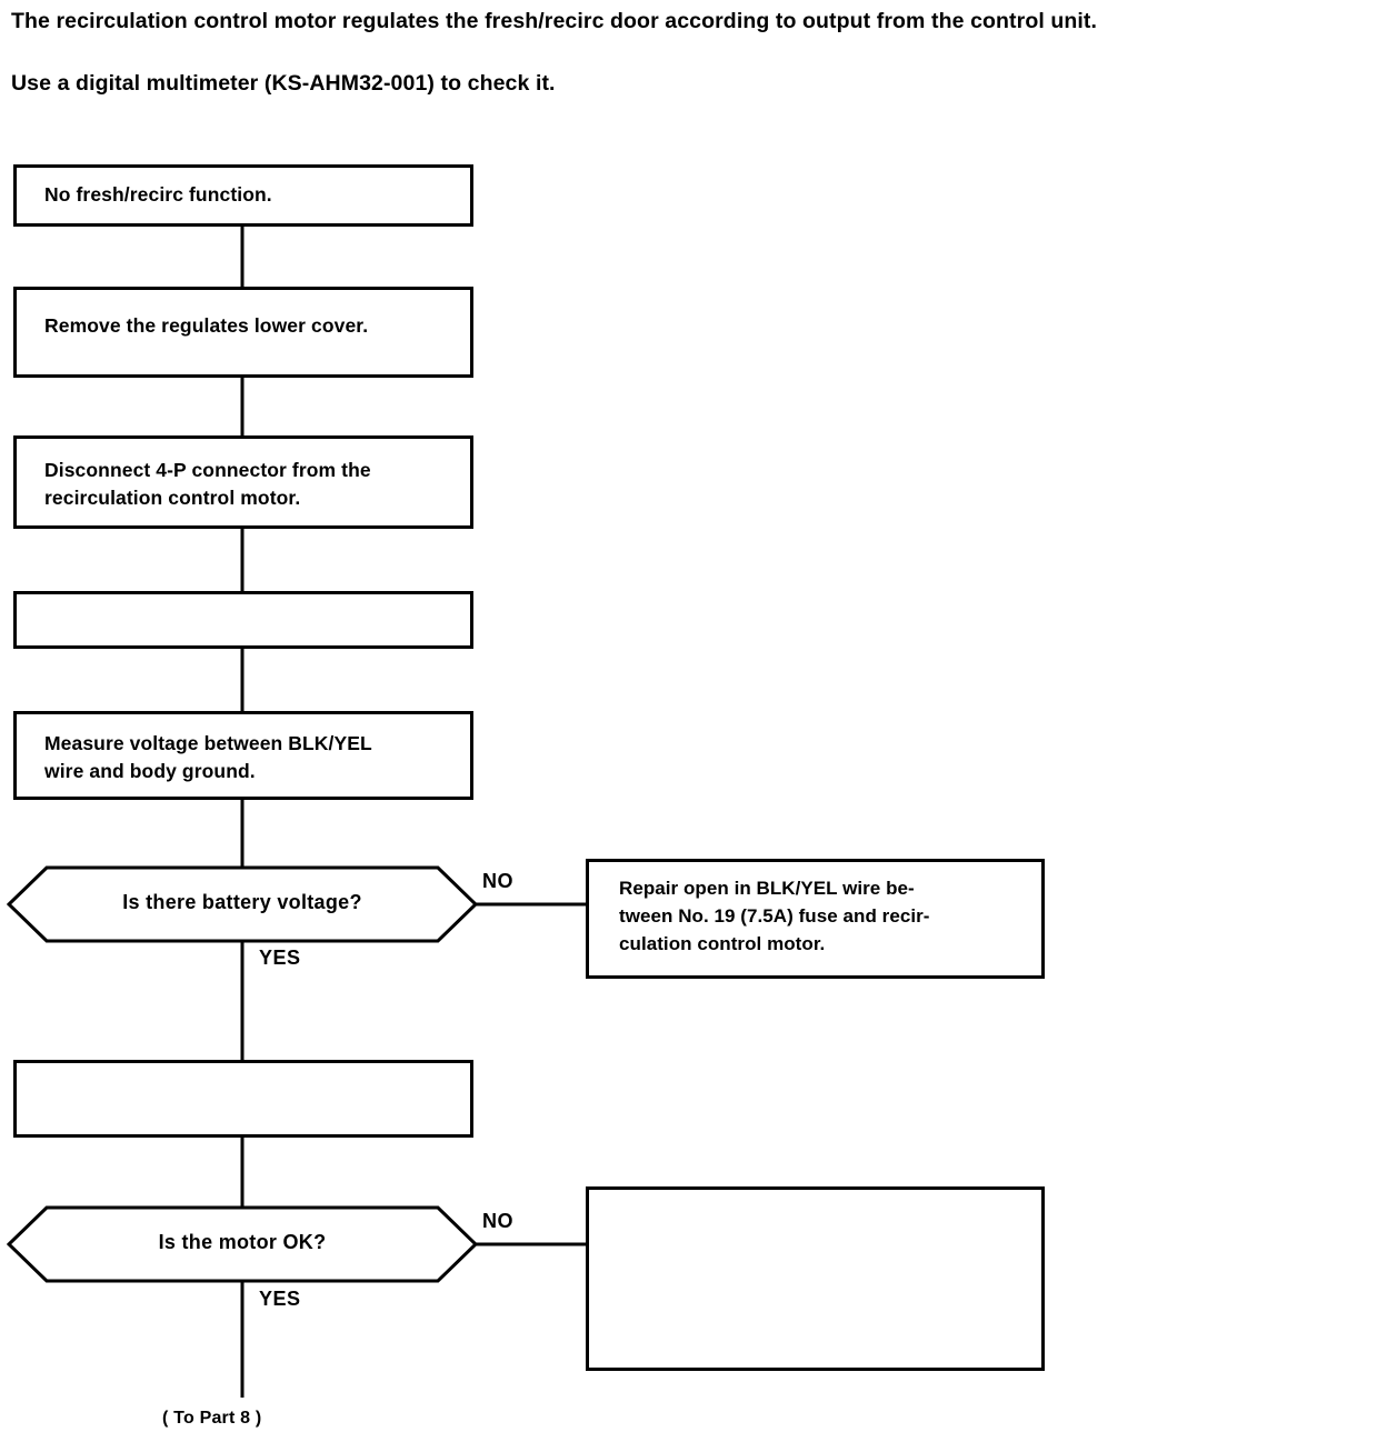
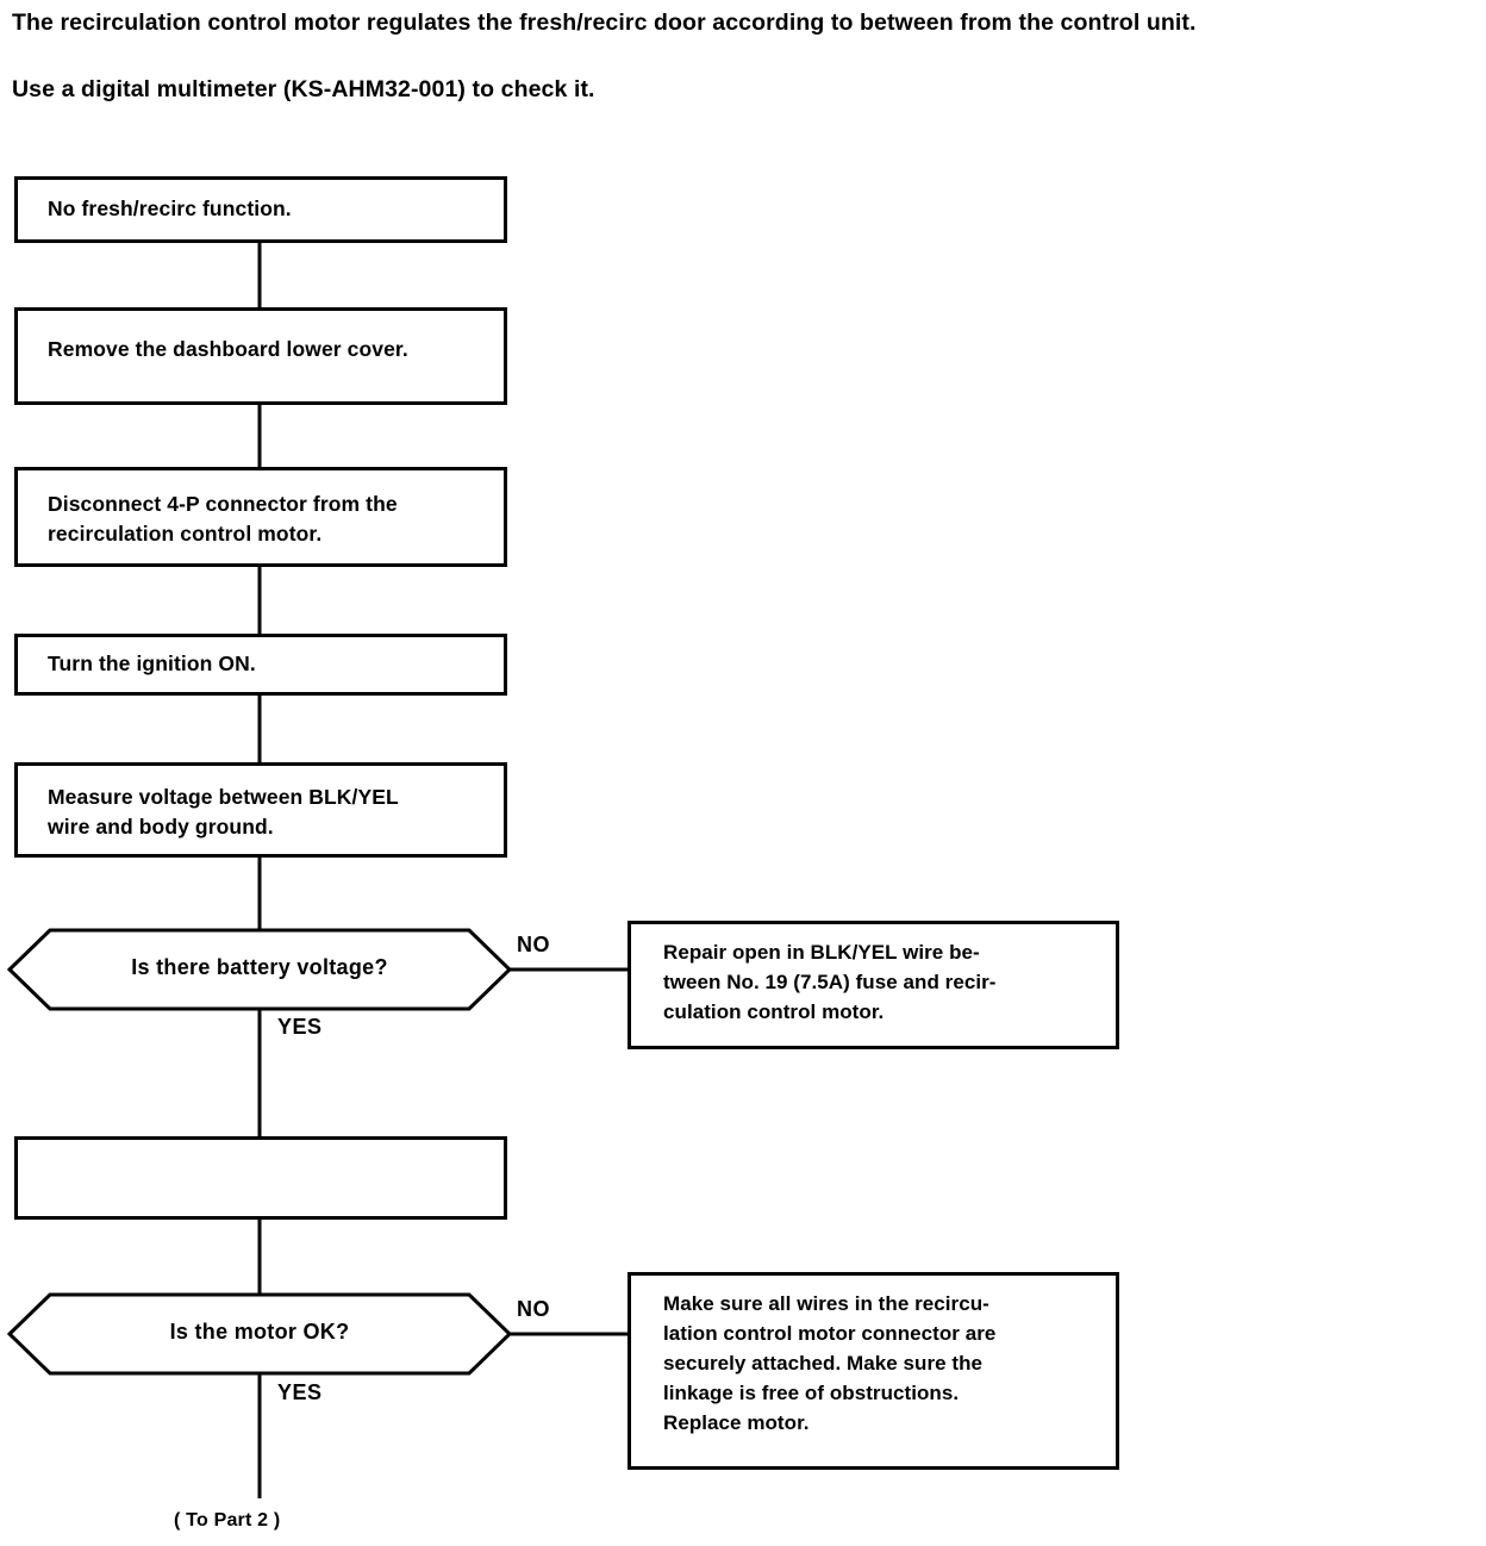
- The recirculation control motor regulates the fresh/recirc door according to output from the control unit.
+ The recirculation control motor regulates the fresh/recirc door according to between from the control unit.
  Use a digital multimeter (KS-AHM32-001) to check it.
  No fresh/recirc function.
- Remove the regulates lower cover.
+ Remove the dashboard lower cover.
  Disconnect 4-P connector from the
  recirculation control motor.
+ Turn the ignition ON.
  Measure voltage between BLK/YEL
  wire and body ground.
  Is there battery voltage?
  NO
  YES
  Repair open in BLK/YEL wire be-
  tween No. 19 (7.5A) fuse and recir-
  culation control motor.
  Is the motor OK?
  NO
  YES
+ Make sure all wires in the recircu-
+ lation control motor connector are
+ securely attached. Make sure the
+ linkage is free of obstructions.
+ Replace motor.
- ( To Part 8 )
+ ( To Part 2 )
